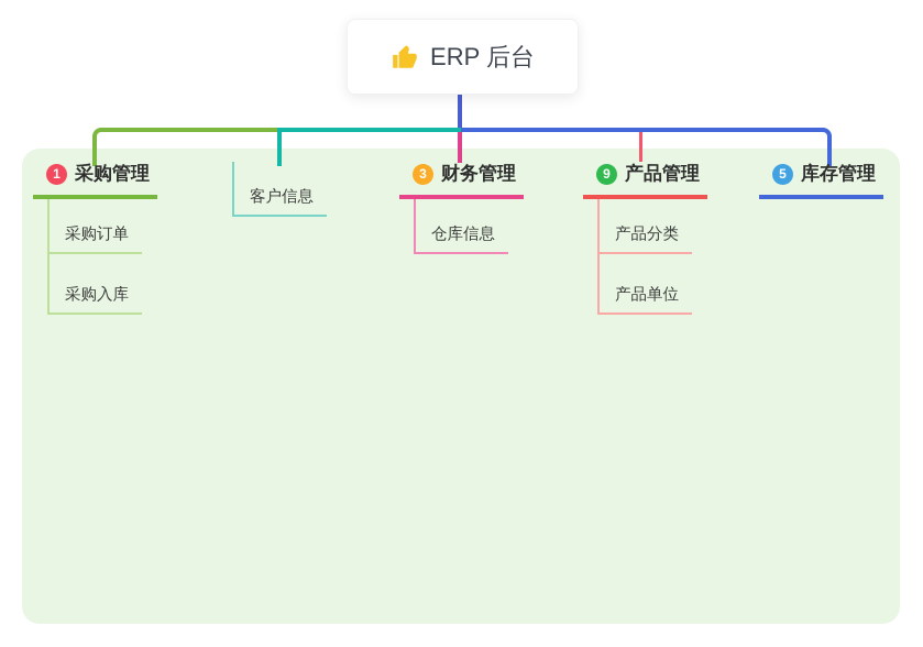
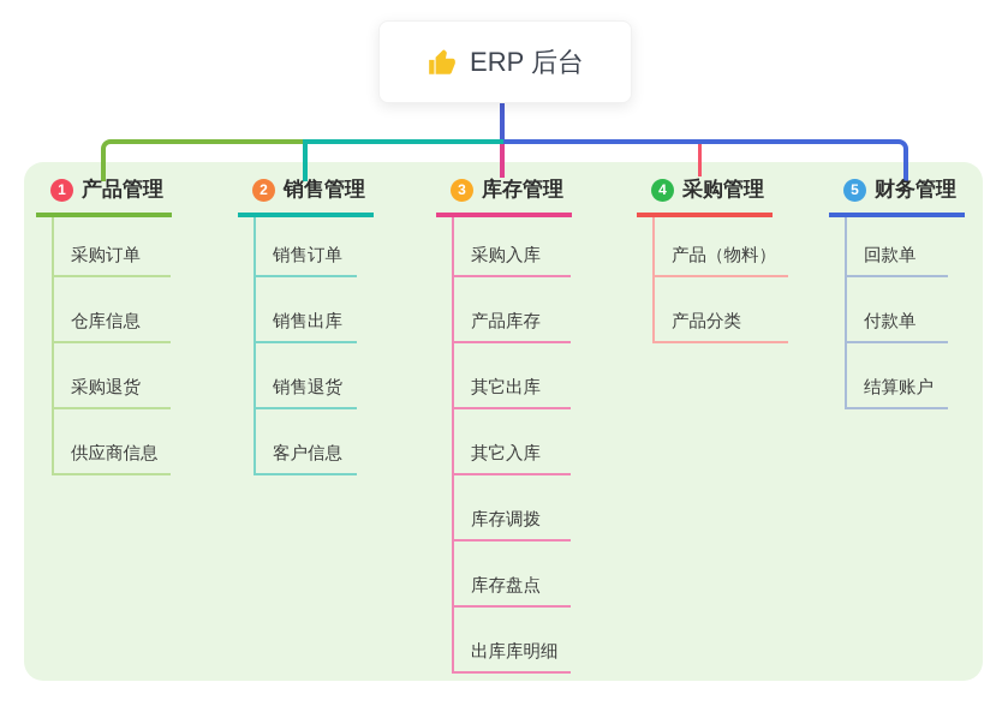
  ERP 后台
  1
- 采购管理
+ 产品管理
  采购订单
- 采购入库
+ 仓库信息
+ 采购退货
+ 供应商信息
+ 2
+ 销售管理
+ 销售订单
+ 销售出库
+ 销售退货
  客户信息
  3
- 财务管理
+ 库存管理
- 仓库信息
+ 采购入库
+ 产品库存
+ 其它出库
+ 其它入库
+ 库存调拨
+ 库存盘点
+ 出库库明细
- 9
+ 4
- 产品管理
+ 采购管理
+ 产品（物料）
  产品分类
- 产品单位
  5
- 库存管理
+ 财务管理
+ 回款单
+ 付款单
+ 结算账户
